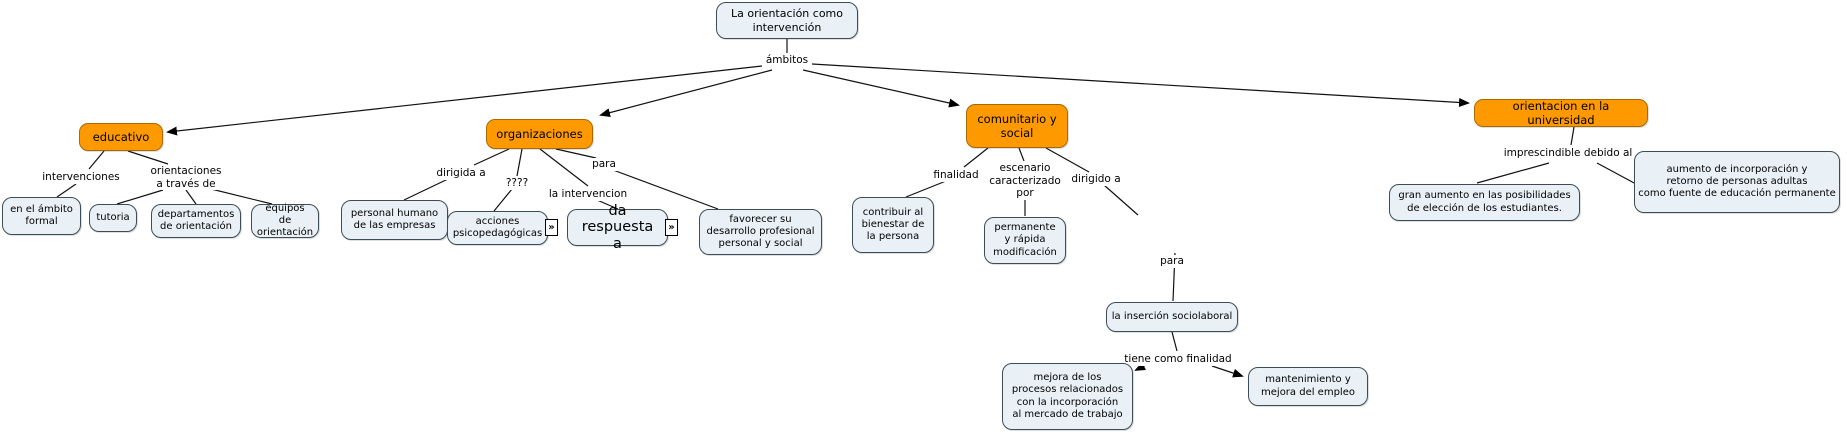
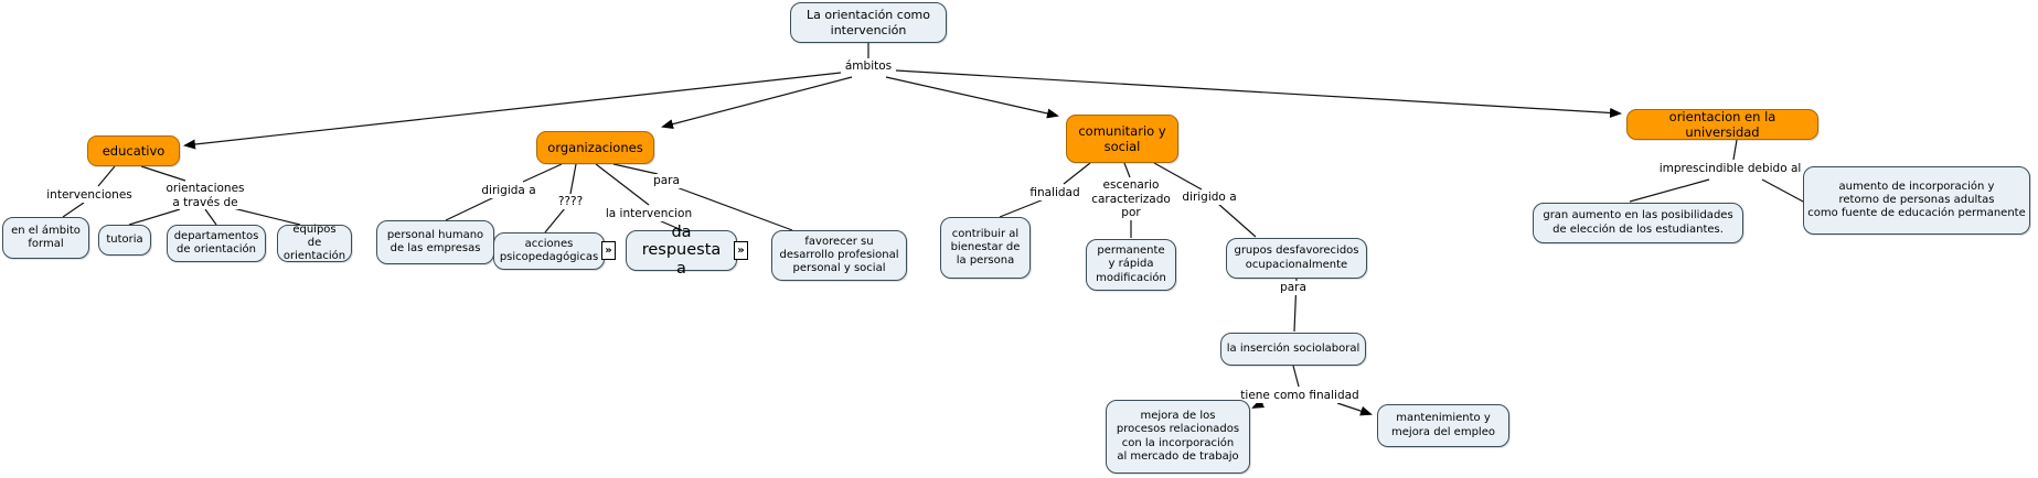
  La orientación como
  intervención
  ámbitos
  educativo
  organizaciones
  comunitario y
  social
  orientacion en la universidad
  intervenciones
  orientaciones
  a través de
  en el ámbito
  formal
  tutoria
  departamentos
  de orientación
  equipos
  de orientación
  dirigida a
  ????
  la intervencion
  para
  personal humano
  de las empresas
  acciones
  psicopedagógicas
  »
  da respuesta
  a
  »
  favorecer su
  desarrollo profesional
  personal y social
  finalidad
  escenario
  caracterizado
  por
  dirigido a
  contribuir al
  bienestar de
  la persona
  permanente
  y rápida
  modificación
+ grupos desfavorecidos
+ ocupacionalmente
  para
  la inserción sociolaboral
  tiene como finalidad
  mejora de los
  procesos relacionados
  con la incorporación
  al mercado de trabajo
  mantenimiento y
  mejora del empleo
  imprescindible debido al
  gran aumento en las posibilidades
  de elección de los estudiantes.
  aumento de incorporación y
  retorno de personas adultas
  como fuente de educación permanente
